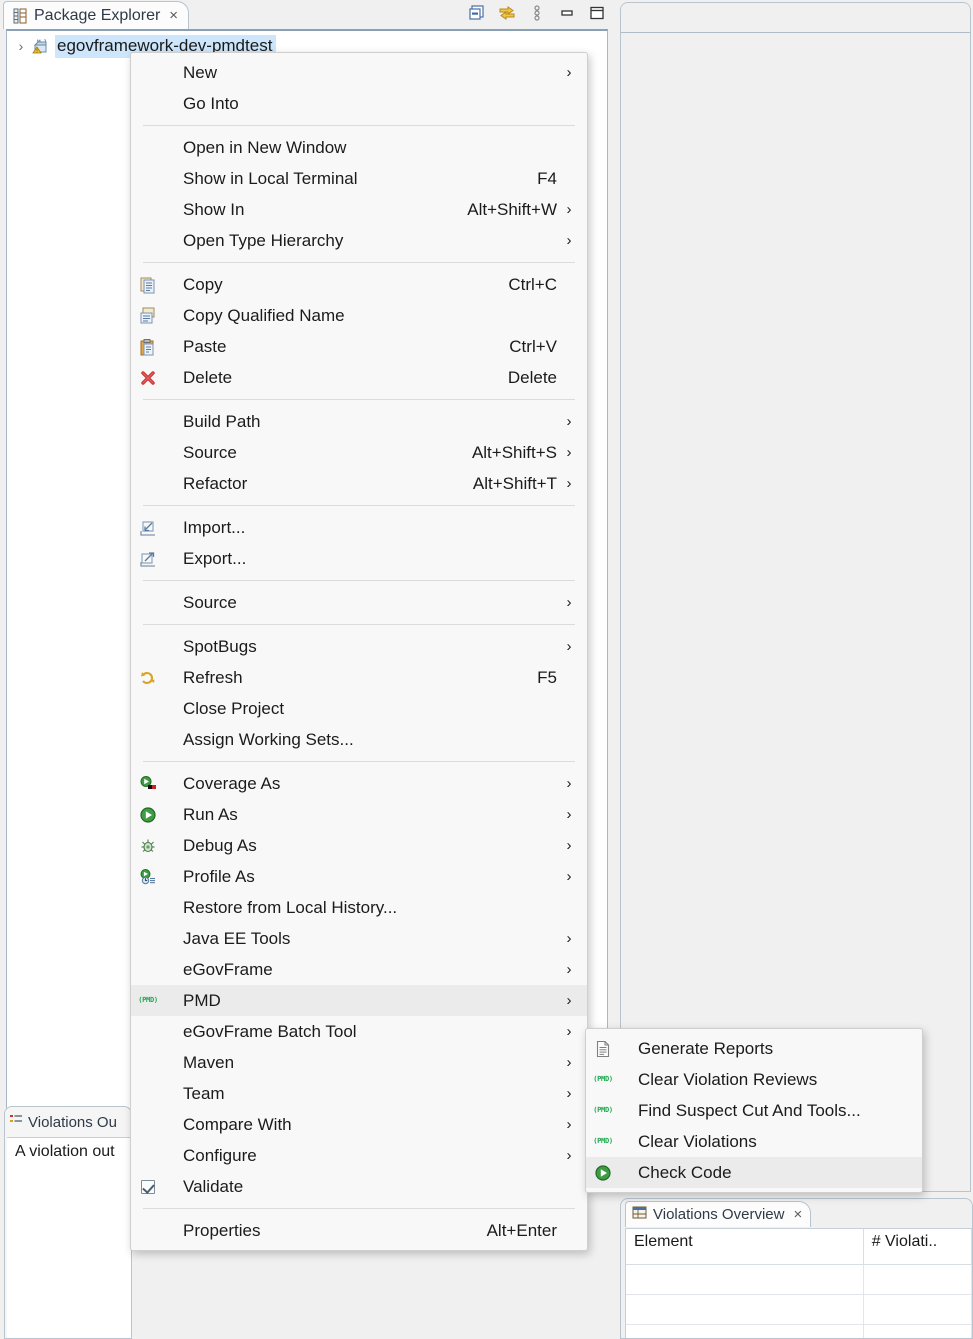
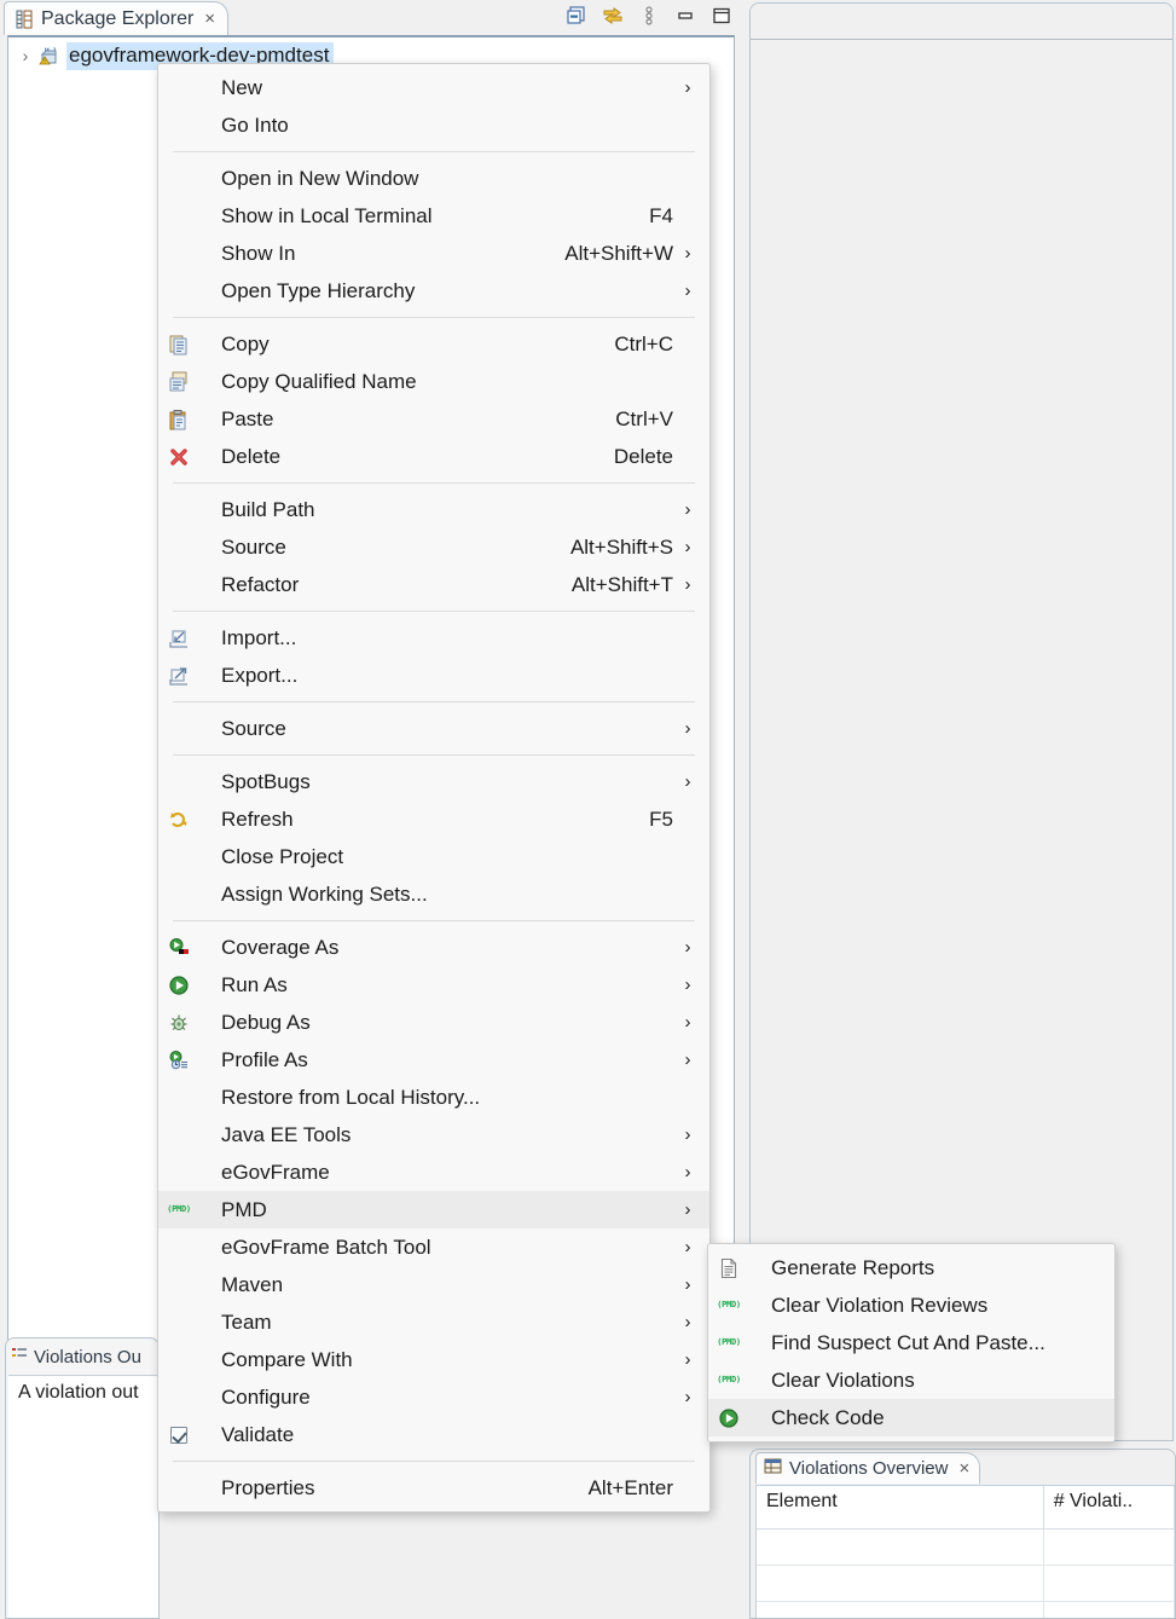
  Package Explorer
  ×
  ›
  egovframework-dev-pmdtest
  Violations Ou
  A violation out
  Violations Overview
  ×
  Element
  # Violati..
  New
  ›
  Go Into
  Open in New Window
  Show in Local Terminal
  F4
  Show In
  Alt+Shift+W
  ›
  Open Type Hierarchy
  ›
  Copy
  Ctrl+C
  Copy Qualified Name
  Paste
  Ctrl+V
  Delete
  Delete
  Build Path
  ›
  Source
  Alt+Shift+S
  ›
  Refactor
  Alt+Shift+T
  ›
  Import...
  Export...
  Source
  ›
  SpotBugs
  ›
  Refresh
  F5
  Close Project
  Assign Working Sets...
  Coverage As
  ›
  Run As
  ›
  Debug As
  ›
  Profile As
  ›
  Restore from Local History...
  Java EE Tools
  ›
  eGovFrame
  ›
  (PMD)
  PMD
  ›
  eGovFrame Batch Tool
  ›
  Maven
  ›
  Team
  ›
  Compare With
  ›
  Configure
  ›
  Validate
  Properties
  Alt+Enter
  Generate Reports
  (PMD)
  Clear Violation Reviews
  (PMD)
- Find Suspect Cut And Tools...
+ Find Suspect Cut And Paste...
  (PMD)
  Clear Violations
  Check Code
